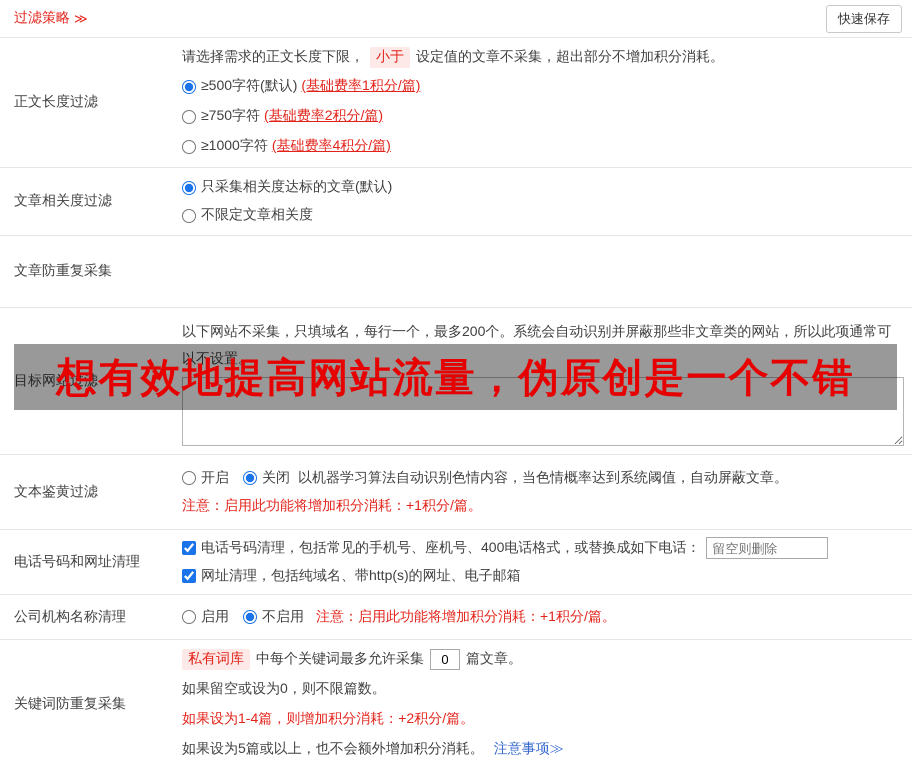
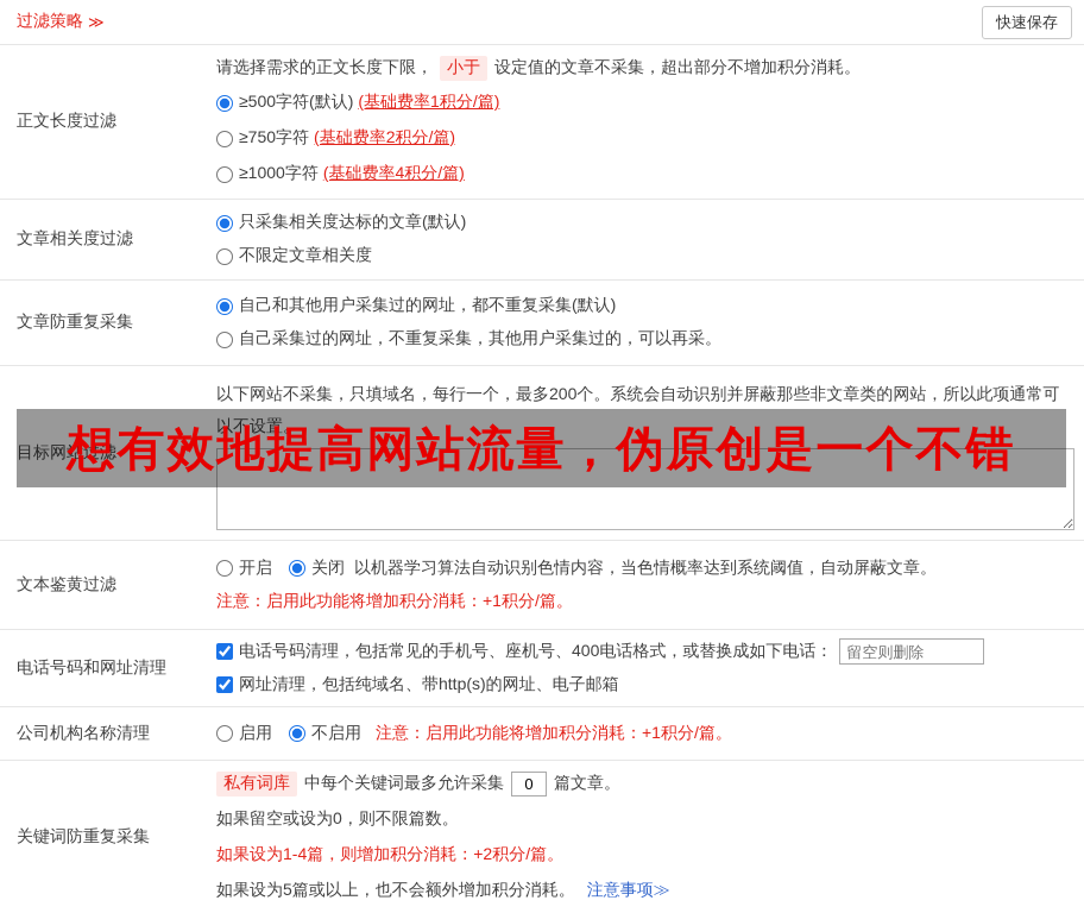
  过滤策略
  ≫
  快速保存
  正文长度过滤
  请选择需求的正文长度下限，
  小于
  设定值的文章不采集，超出部分不增加积分消耗。
  ≥500字符(默认)
  (基础费率1积分/篇)
  ≥750字符
  (基础费率2积分/篇)
  ≥1000字符
  (基础费率4积分/篇)
  文章相关度过滤
  只采集相关度达标的文章(默认)
  不限定文章相关度
  文章防重复采集
+ 自己和其他用户采集过的网址，都不重复采集(默认)
+ 自己采集过的网址，不重复采集，其他用户采集过的，可以再采。
  目标网站过滤
  以下网站不采集，只填域名，每行一个，最多200个。系统会自动识别并屏蔽那些非文章类的网站，所以此项通常可以不设置。
  文本鉴黄过滤
  开启
  关闭
  以机器学习算法自动识别色情内容，当色情概率达到系统阈值，自动屏蔽文章。
  注意：启用此功能将增加积分消耗：+1积分/篇。
  电话号码和网址清理
  电话号码清理，包括常见的手机号、座机号、400电话格式，或替换成如下电话：
  留空则删除
  网址清理，包括纯域名、带http(s)的网址、电子邮箱
  公司机构名称清理
  启用
  不启用
  注意：启用此功能将增加积分消耗：+1积分/篇。
  关键词防重复采集
  私有词库
  中每个关键词最多允许采集
  0
  篇文章。
  如果留空或设为0，则不限篇数。
  如果设为1-4篇，则增加积分消耗：+2积分/篇。
  如果设为5篇或以上，也不会额外增加积分消耗。
  注意事项≫
  想有效地提高网站流量，伪原创是一个不错
